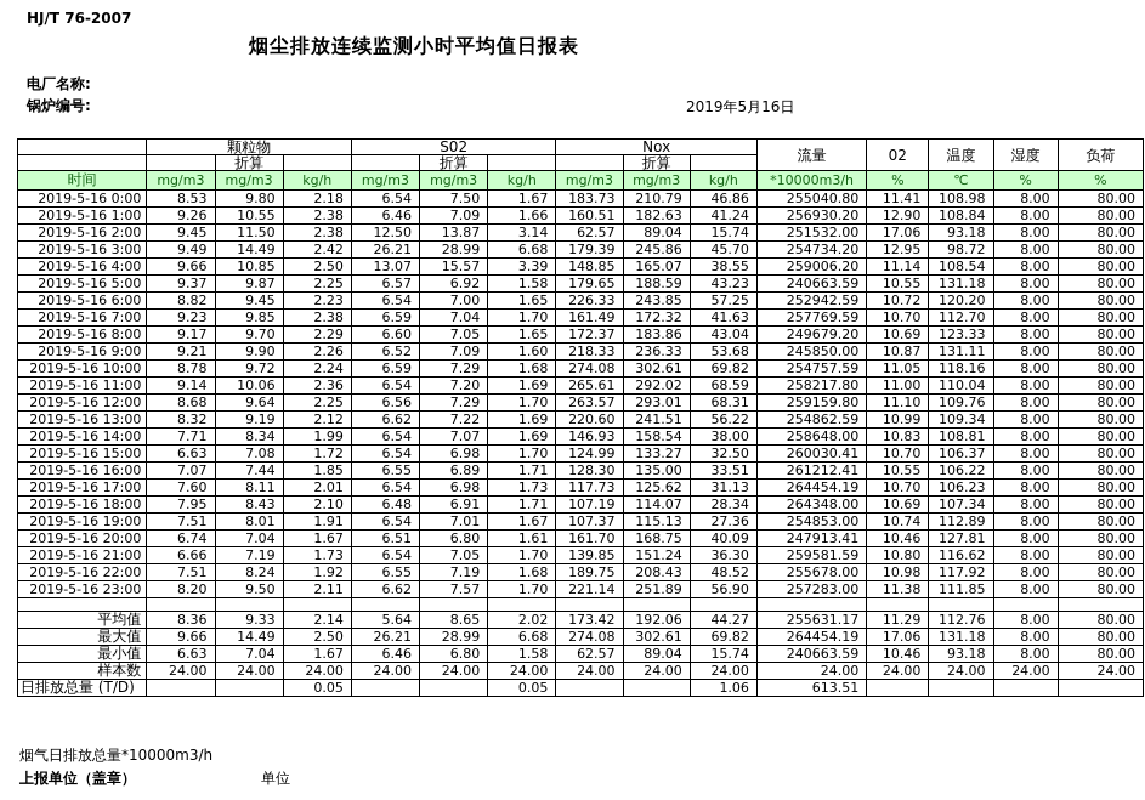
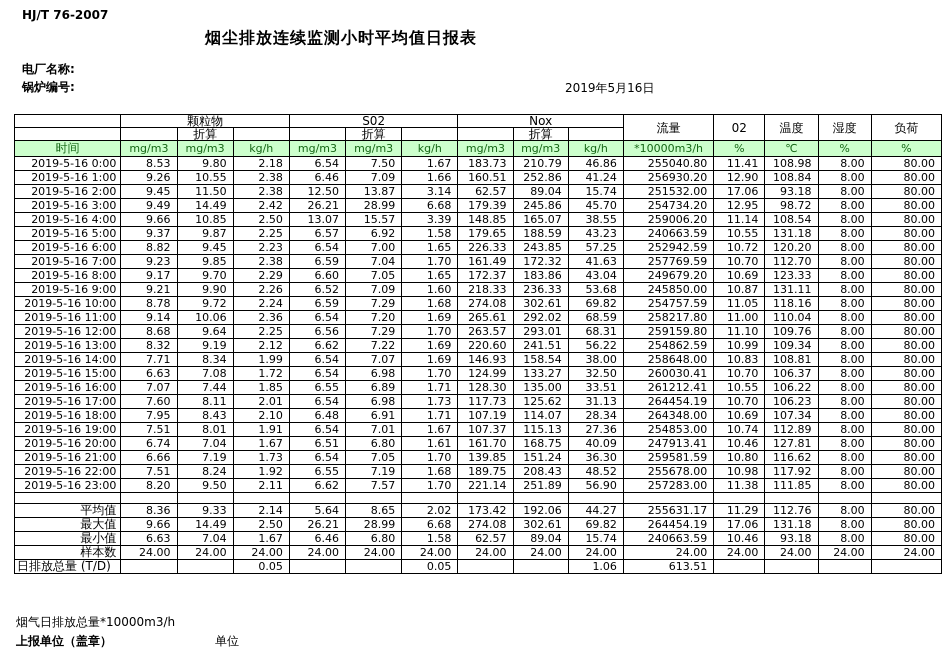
  HJ/T 76-2007
  烟尘排放连续监测小时平均值日报表
  电厂名称:
  锅炉编号:
  2019年5月16日
  	颗粒物	S02	Nox	流量	02	温度	湿度	负荷
  		折算			折算			折算
  时间	mg/m3	mg/m3	kg/h	mg/m3	mg/m3	kg/h	mg/m3	mg/m3	kg/h	*10000m3/h	%	℃	%	%
  2019-5-16 0:00	8.53	9.80	2.18	6.54	7.50	1.67	183.73	210.79	46.86	255040.80	11.41	108.98	8.00	80.00
- 2019-5-16 1:00	9.26	10.55	2.38	6.46	7.09	1.66	160.51	182.63	41.24	256930.20	12.90	108.84	8.00	80.00
+ 2019-5-16 1:00	9.26	10.55	2.38	6.46	7.09	1.66	160.51	252.86	41.24	256930.20	12.90	108.84	8.00	80.00
  2019-5-16 2:00	9.45	11.50	2.38	12.50	13.87	3.14	62.57	89.04	15.74	251532.00	17.06	93.18	8.00	80.00
  2019-5-16 3:00	9.49	14.49	2.42	26.21	28.99	6.68	179.39	245.86	45.70	254734.20	12.95	98.72	8.00	80.00
  2019-5-16 4:00	9.66	10.85	2.50	13.07	15.57	3.39	148.85	165.07	38.55	259006.20	11.14	108.54	8.00	80.00
  2019-5-16 5:00	9.37	9.87	2.25	6.57	6.92	1.58	179.65	188.59	43.23	240663.59	10.55	131.18	8.00	80.00
  2019-5-16 6:00	8.82	9.45	2.23	6.54	7.00	1.65	226.33	243.85	57.25	252942.59	10.72	120.20	8.00	80.00
  2019-5-16 7:00	9.23	9.85	2.38	6.59	7.04	1.70	161.49	172.32	41.63	257769.59	10.70	112.70	8.00	80.00
  2019-5-16 8:00	9.17	9.70	2.29	6.60	7.05	1.65	172.37	183.86	43.04	249679.20	10.69	123.33	8.00	80.00
  2019-5-16 9:00	9.21	9.90	2.26	6.52	7.09	1.60	218.33	236.33	53.68	245850.00	10.87	131.11	8.00	80.00
  2019-5-16 10:00	8.78	9.72	2.24	6.59	7.29	1.68	274.08	302.61	69.82	254757.59	11.05	118.16	8.00	80.00
  2019-5-16 11:00	9.14	10.06	2.36	6.54	7.20	1.69	265.61	292.02	68.59	258217.80	11.00	110.04	8.00	80.00
  2019-5-16 12:00	8.68	9.64	2.25	6.56	7.29	1.70	263.57	293.01	68.31	259159.80	11.10	109.76	8.00	80.00
  2019-5-16 13:00	8.32	9.19	2.12	6.62	7.22	1.69	220.60	241.51	56.22	254862.59	10.99	109.34	8.00	80.00
  2019-5-16 14:00	7.71	8.34	1.99	6.54	7.07	1.69	146.93	158.54	38.00	258648.00	10.83	108.81	8.00	80.00
  2019-5-16 15:00	6.63	7.08	1.72	6.54	6.98	1.70	124.99	133.27	32.50	260030.41	10.70	106.37	8.00	80.00
  2019-5-16 16:00	7.07	7.44	1.85	6.55	6.89	1.71	128.30	135.00	33.51	261212.41	10.55	106.22	8.00	80.00
  2019-5-16 17:00	7.60	8.11	2.01	6.54	6.98	1.73	117.73	125.62	31.13	264454.19	10.70	106.23	8.00	80.00
  2019-5-16 18:00	7.95	8.43	2.10	6.48	6.91	1.71	107.19	114.07	28.34	264348.00	10.69	107.34	8.00	80.00
  2019-5-16 19:00	7.51	8.01	1.91	6.54	7.01	1.67	107.37	115.13	27.36	254853.00	10.74	112.89	8.00	80.00
  2019-5-16 20:00	6.74	7.04	1.67	6.51	6.80	1.61	161.70	168.75	40.09	247913.41	10.46	127.81	8.00	80.00
  2019-5-16 21:00	6.66	7.19	1.73	6.54	7.05	1.70	139.85	151.24	36.30	259581.59	10.80	116.62	8.00	80.00
  2019-5-16 22:00	7.51	8.24	1.92	6.55	7.19	1.68	189.75	208.43	48.52	255678.00	10.98	117.92	8.00	80.00
  2019-5-16 23:00	8.20	9.50	2.11	6.62	7.57	1.70	221.14	251.89	56.90	257283.00	11.38	111.85	8.00	80.00
  平均值	8.36	9.33	2.14	5.64	8.65	2.02	173.42	192.06	44.27	255631.17	11.29	112.76	8.00	80.00
  最大值	9.66	14.49	2.50	26.21	28.99	6.68	274.08	302.61	69.82	264454.19	17.06	131.18	8.00	80.00
  最小值	6.63	7.04	1.67	6.46	6.80	1.58	62.57	89.04	15.74	240663.59	10.46	93.18	8.00	80.00
  样本数	24.00	24.00	24.00	24.00	24.00	24.00	24.00	24.00	24.00	24.00	24.00	24.00	24.00	24.00
  日排放总量 (T/D)			0.05			0.05			1.06	613.51
  烟气日排放总量*10000m3/h
  上报单位（盖章）
  单位
